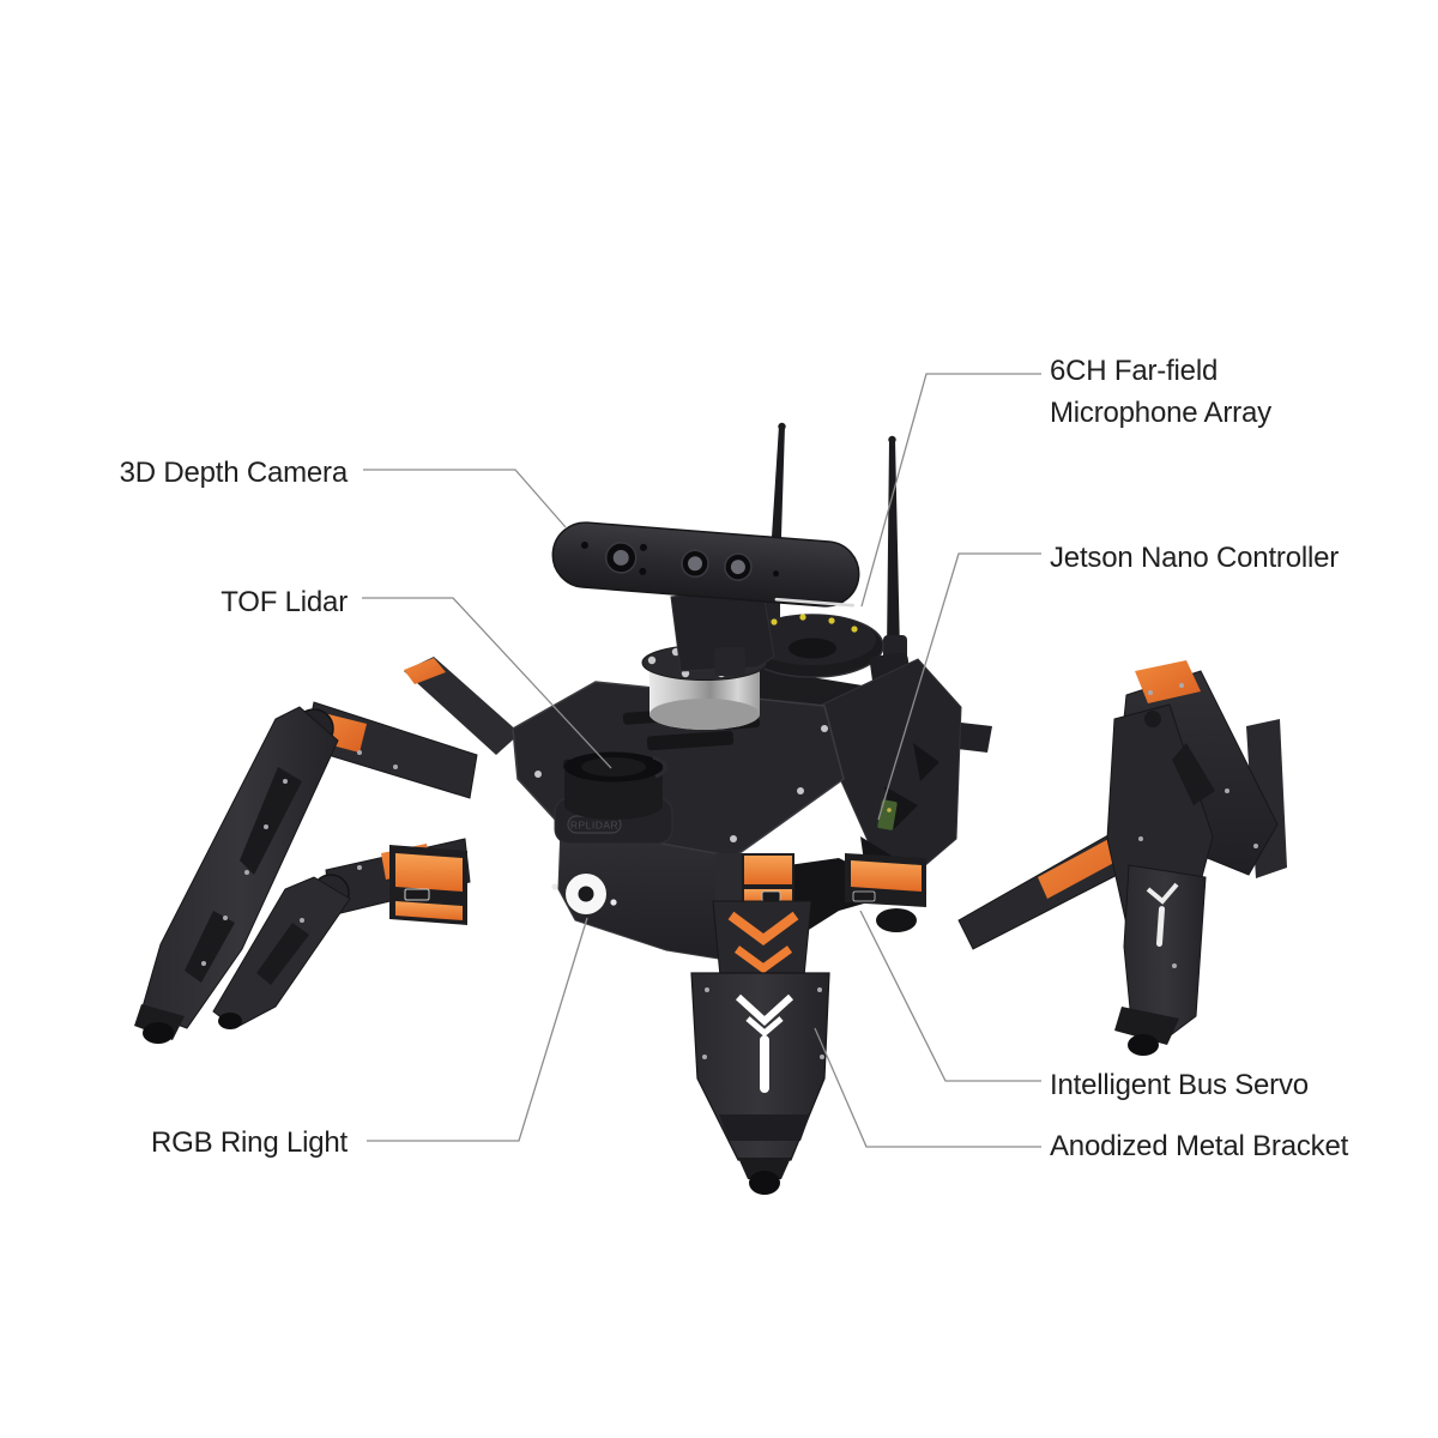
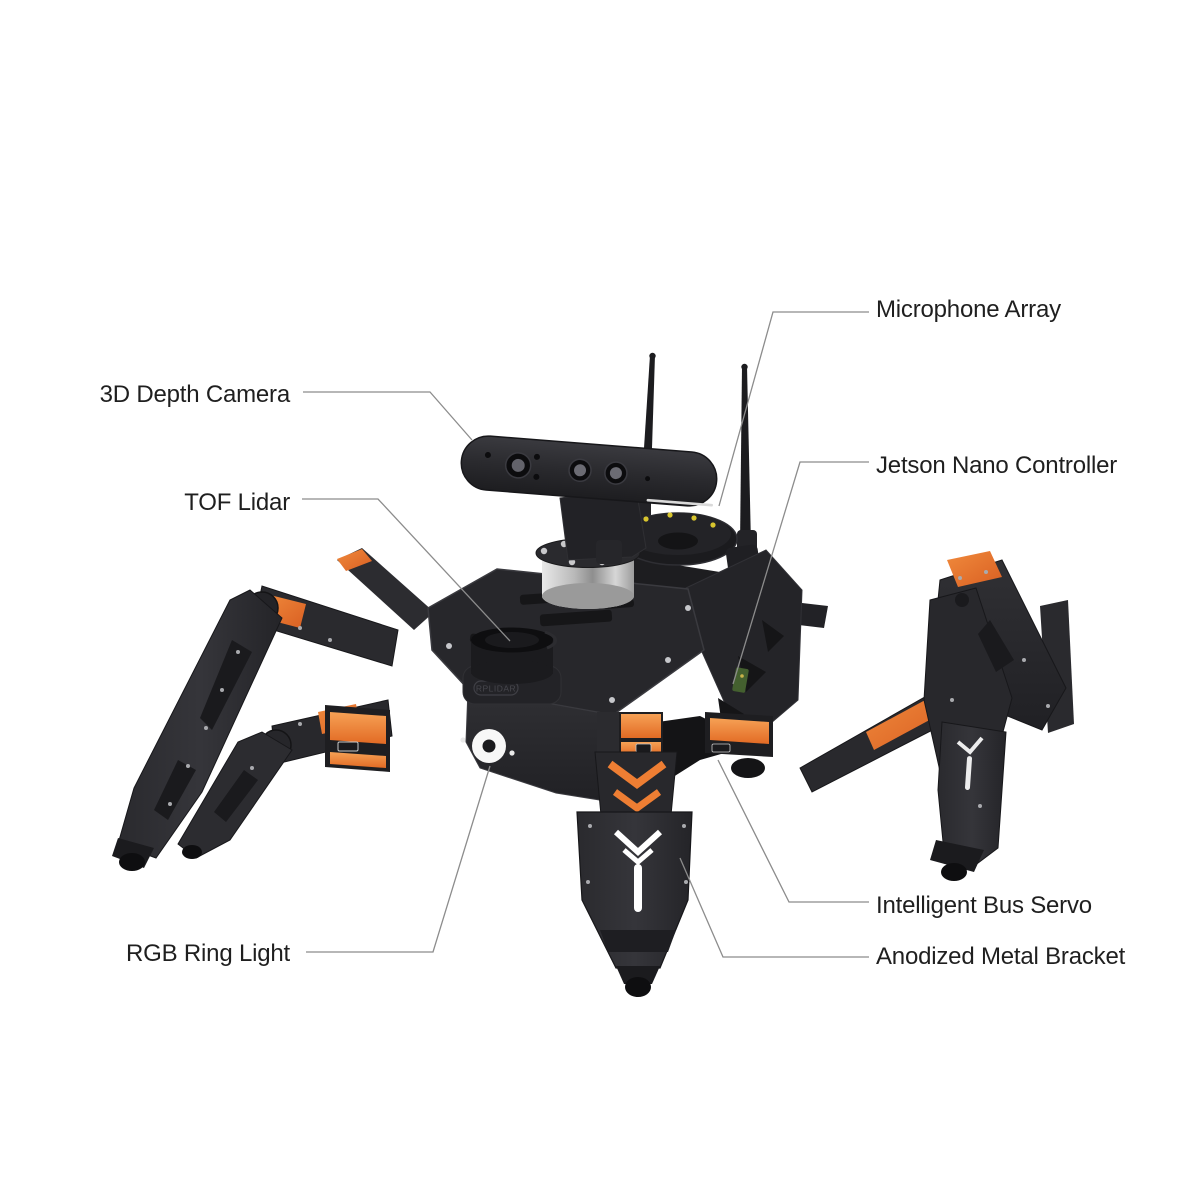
  RPLIDAR
  3D Depth Camera
  TOF Lidar
  RGB Ring Light
- 6CH Far-field
  Microphone Array
  Jetson Nano Controller
  Intelligent Bus Servo
  Anodized Metal Bracket
